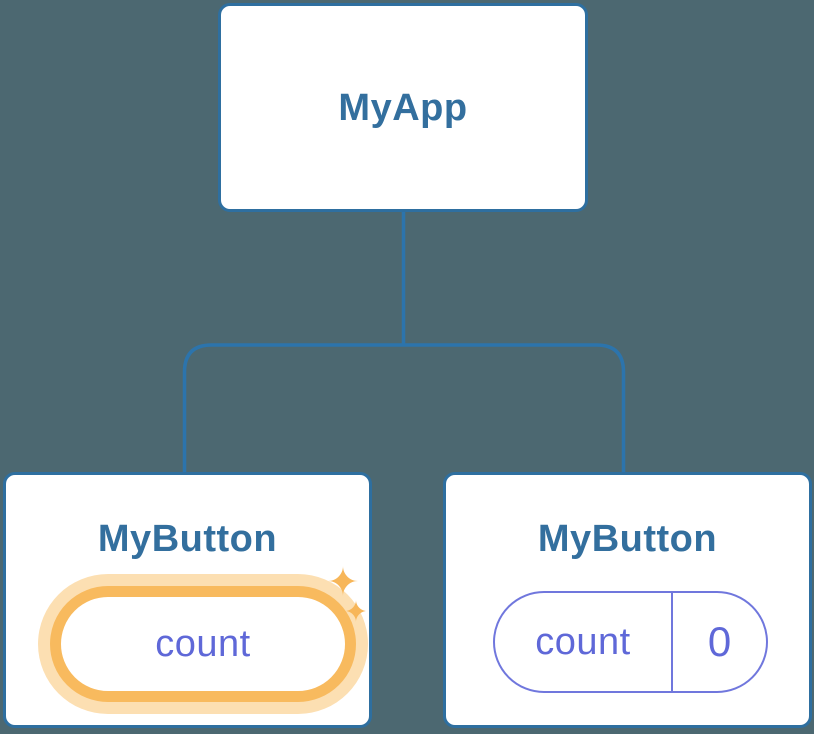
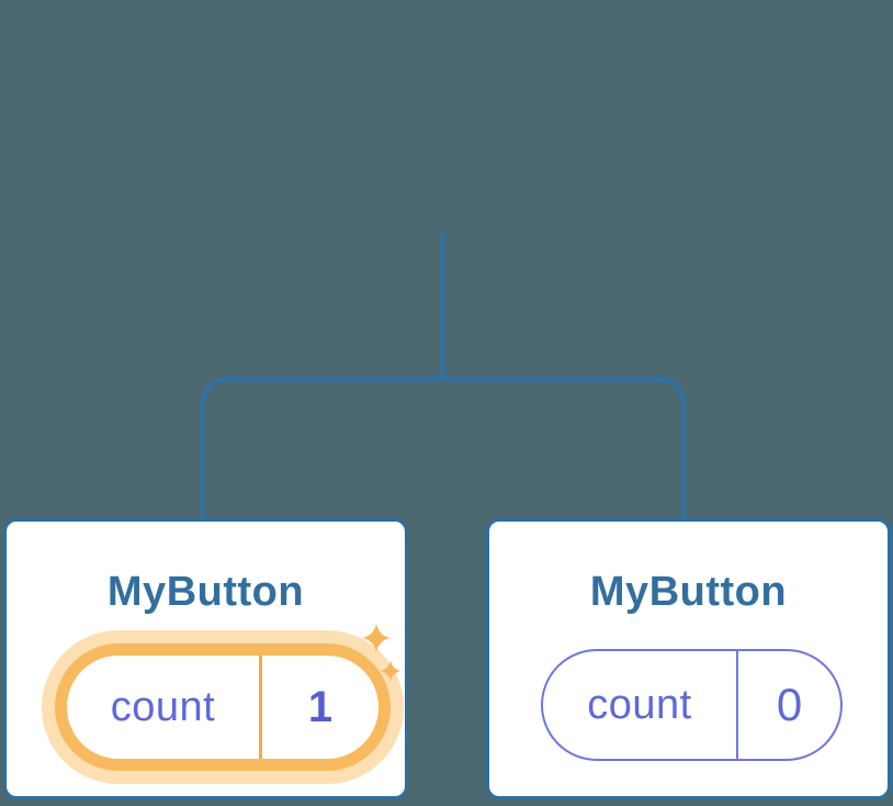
- MyApp
  MyButton
  count
+ 1
  MyButton
  count
  0
